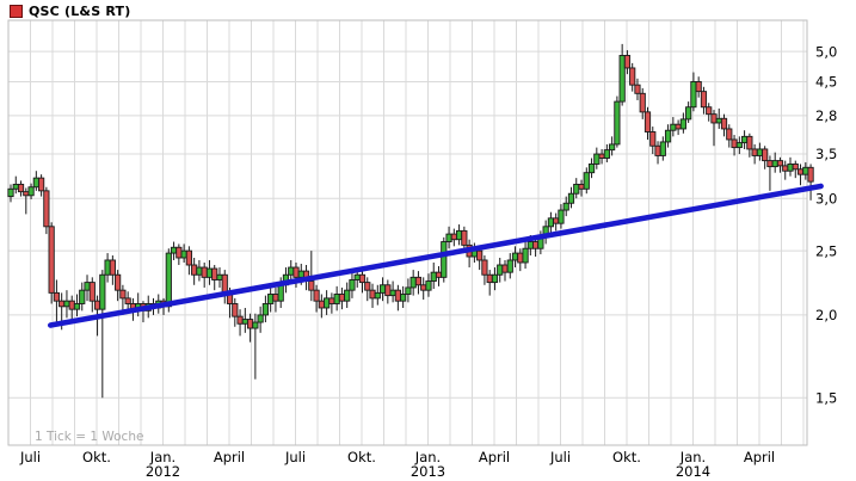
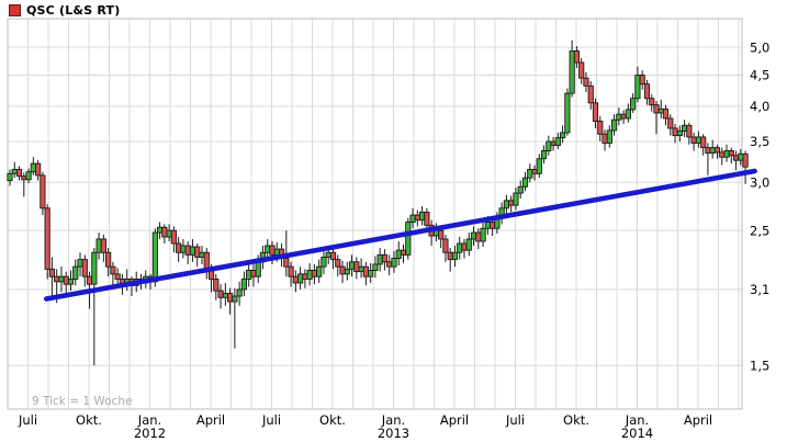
  QSC (L&S RT)
  5,0
  4,5
- 2,8
+ 4,0
  3,5
  3,0
  2,5
- 2,0
+ 3,1
  1,5
  Juli
  Okt.
  Jan.
  2012
  April
  Juli
  Okt.
  Jan.
  2013
  April
  Juli
  Okt.
  Jan.
  2014
  April
- 1 Tick = 1 Woche
+ 9 Tick = 1 Woche
